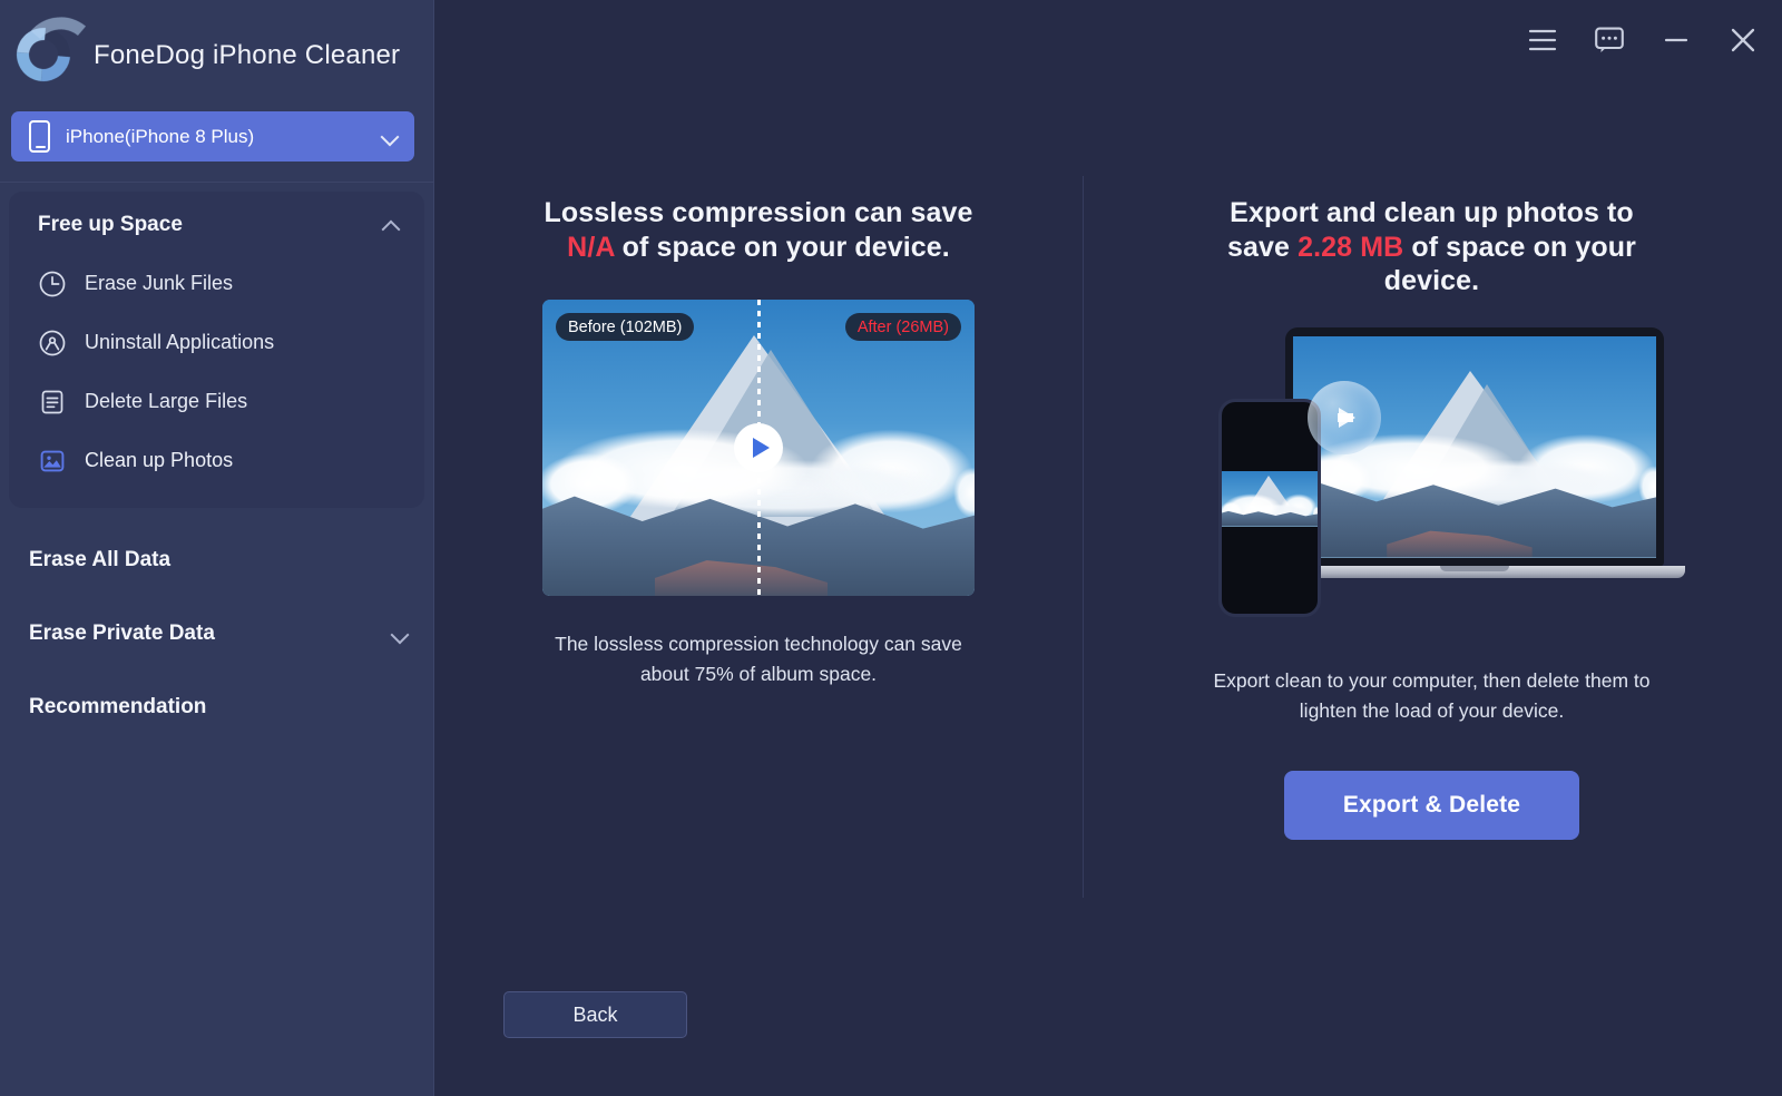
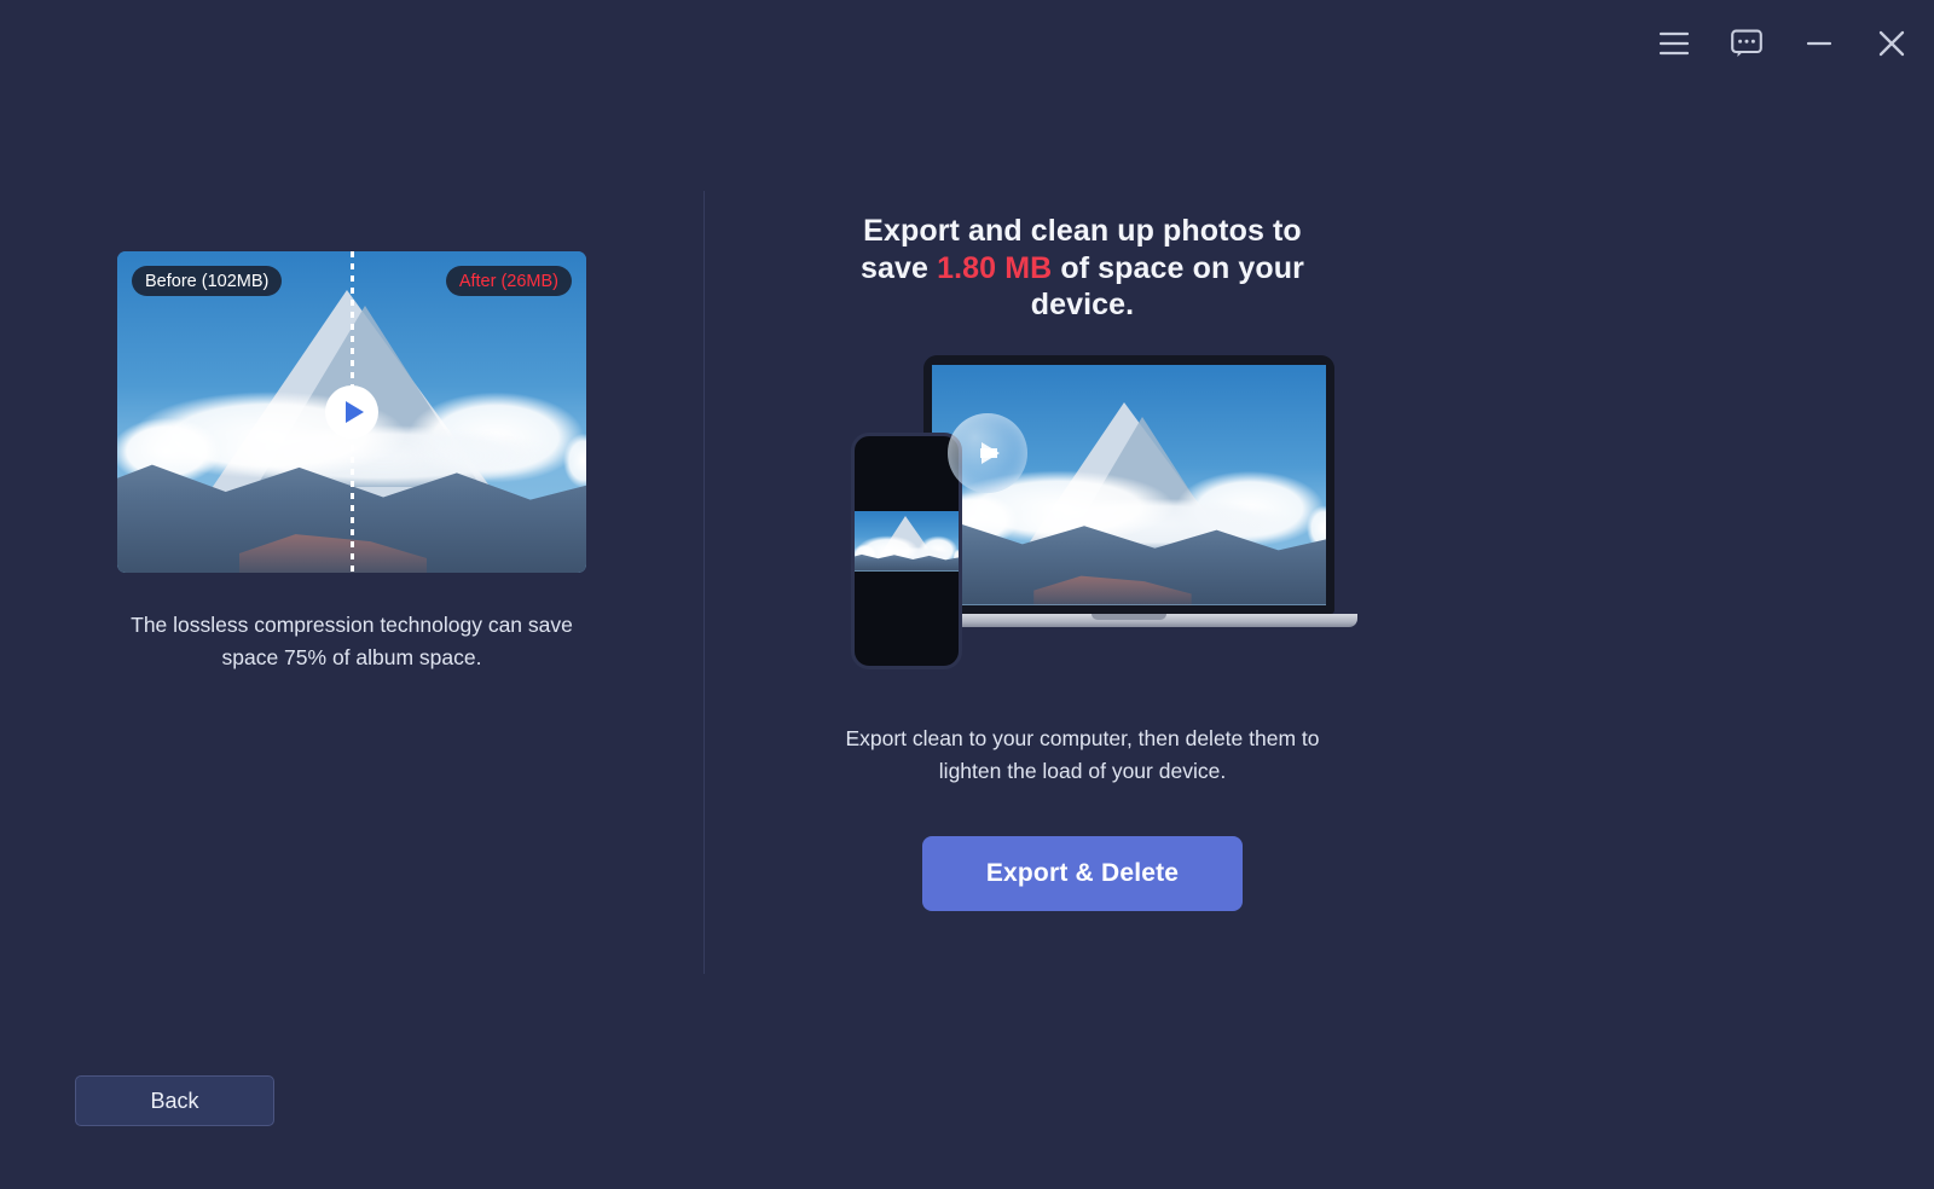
- FoneDog iPhone Cleaner
- iPhone(iPhone 8 Plus)
- Free up Space
- Erase Junk Files
- Uninstall Applications
- Delete Large Files
- Clean up Photos
- Erase All Data
- Erase Private Data
- Recommendation
- Lossless compression can save N/A of space on your device.
  Before (102MB)
  After (26MB)
- The lossless compression technology can save about 75% of album space.
+ The lossless compression technology can save space 75% of album space.
- Export and clean up photos to save 2.28 MB of space on your device.
+ Export and clean up photos to save 1.80 MB of space on your device.
  Export clean to your computer, then delete them to lighten the load of your device.
  Export & Delete
  Back
